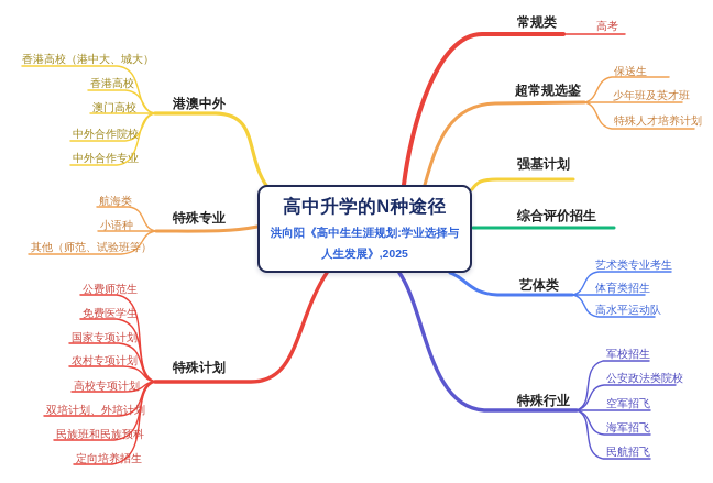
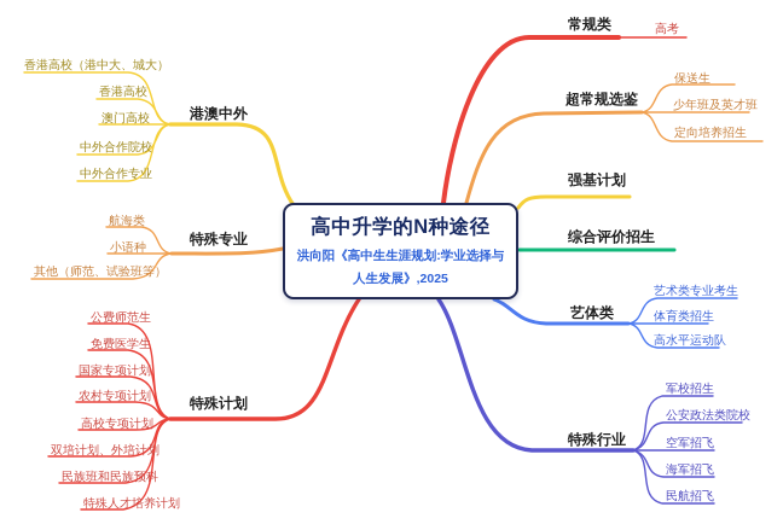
  高中升学的N种途径
  洪向阳《高中生生涯规划:学业选择与人生发展》,2025
  港澳中外
  特殊专业
  特殊计划
  常规类
  超常规选鉴
  强基计划
  综合评价招生
  艺体类
  特殊行业
  香港高校（港中大、城大）
  香港高校
  澳门高校
  中外合作院校
  中外合作专业
  航海类
  小语种
  其他（师范、试验班等）
  公费师范生
  免费医学生
  国家专项计划
  农村专项计划
  高校专项计划
  双培计划、外培计划
  民族班和民族预科
- 定向培养招生
+ 特殊人才培养计划
  高考
  保送生
  少年班及英才班
- 特殊人才培养计划
+ 定向培养招生
  艺术类专业考生
  体育类招生
  高水平运动队
  军校招生
  公安政法类院校
  空军招飞
  海军招飞
  民航招飞
